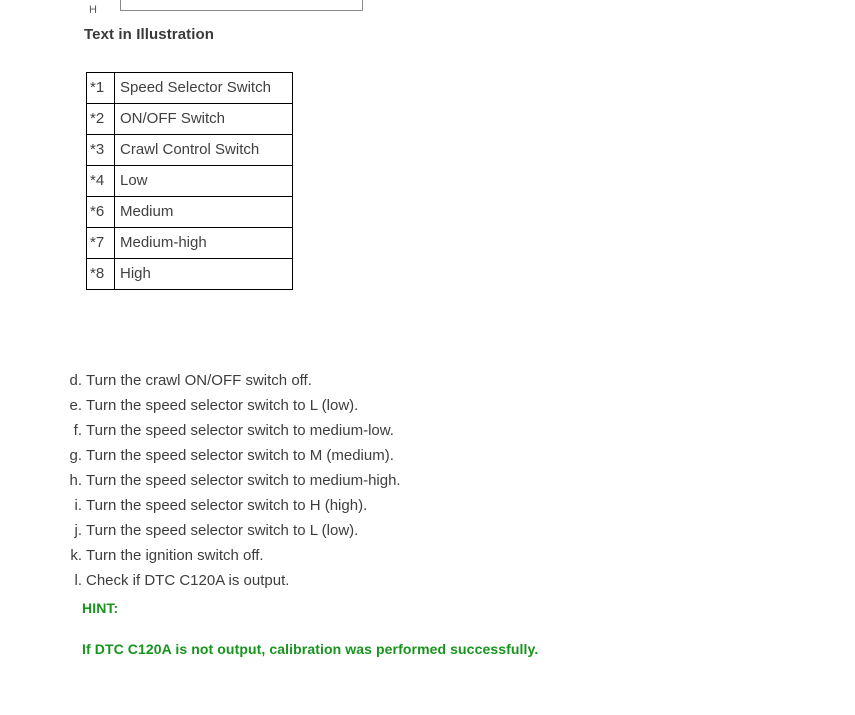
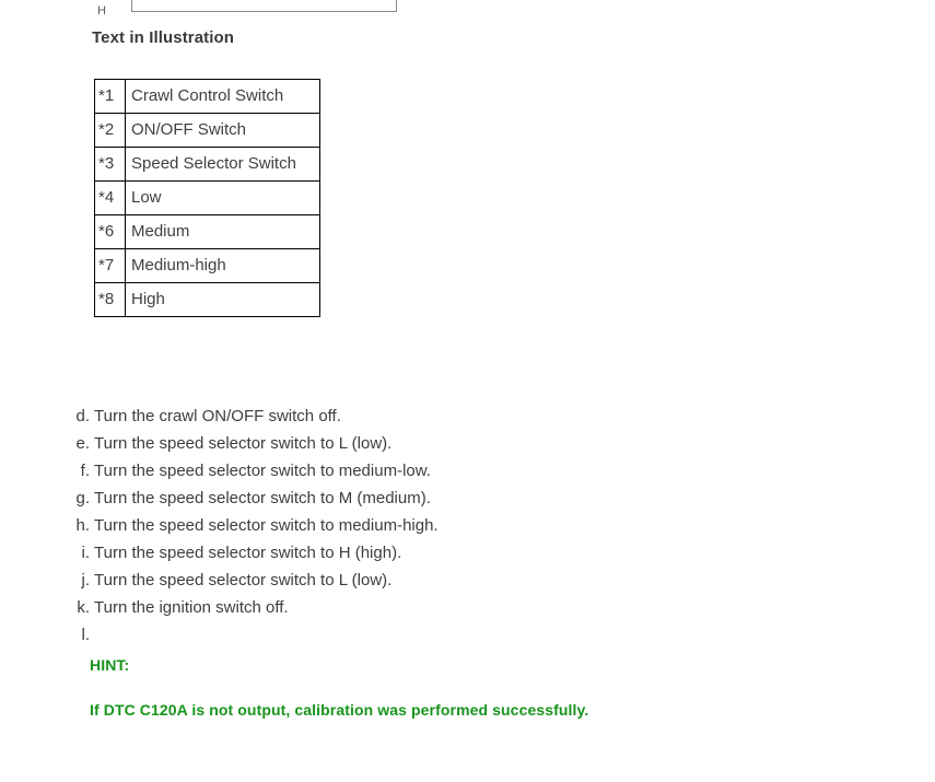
  H
  Text in Illustration
- *1	Speed Selector Switch
+ *1	Crawl Control Switch
  *2	ON/OFF Switch
- *3	Crawl Control Switch
+ *3	Speed Selector Switch
  *4	Low
  *6	Medium
  *7	Medium-high
  *8	High
  d.
  Turn the crawl ON/OFF switch off.
  e.
  Turn the speed selector switch to L (low).
  f.
  Turn the speed selector switch to medium-low.
  g.
  Turn the speed selector switch to M (medium).
  h.
  Turn the speed selector switch to medium-high.
  i.
  Turn the speed selector switch to H (high).
  j.
  Turn the speed selector switch to L (low).
  k.
  Turn the ignition switch off.
  l.
- Check if DTC C120A is output.
  HINT:
  If DTC C120A is not output, calibration was performed successfully.
